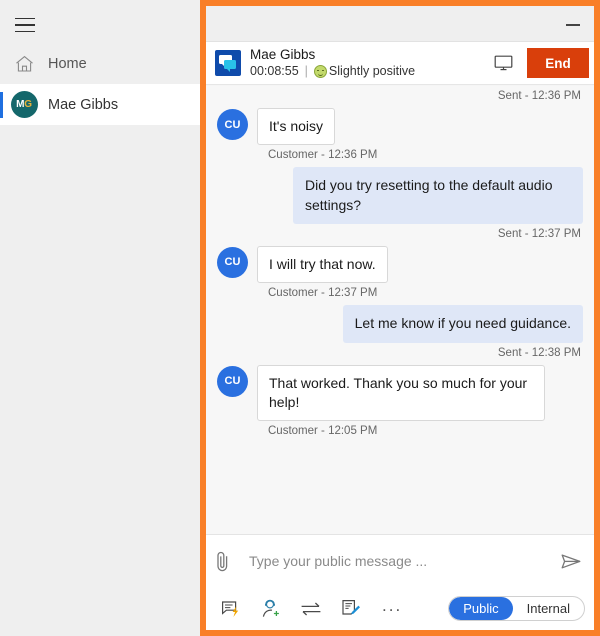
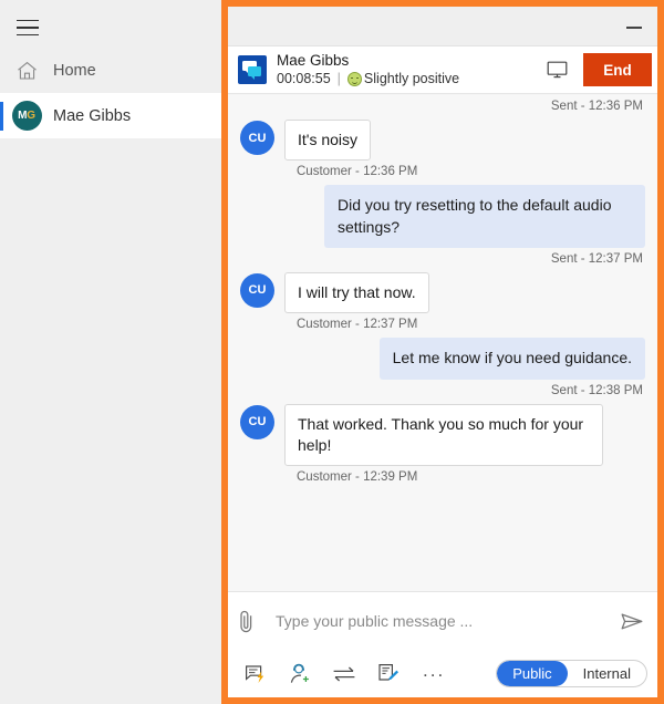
  Home
  M
  G
  Mae Gibbs
  Mae Gibbs
  00:08:55
  |
  Slightly positive
  End
  Sent - 12:36 PM
  CU
  It's noisy
  Customer - 12:36 PM
  Did you try resetting to the default audio settings?
  Sent - 12:37 PM
  CU
  I will try that now.
  Customer - 12:37 PM
  Let me know if you need guidance.
  Sent - 12:38 PM
  CU
  That worked. Thank you so much for your help!
- Customer - 12:05 PM
+ Customer - 12:39 PM
  Type your public message ...
  ...
  Public
  Internal
